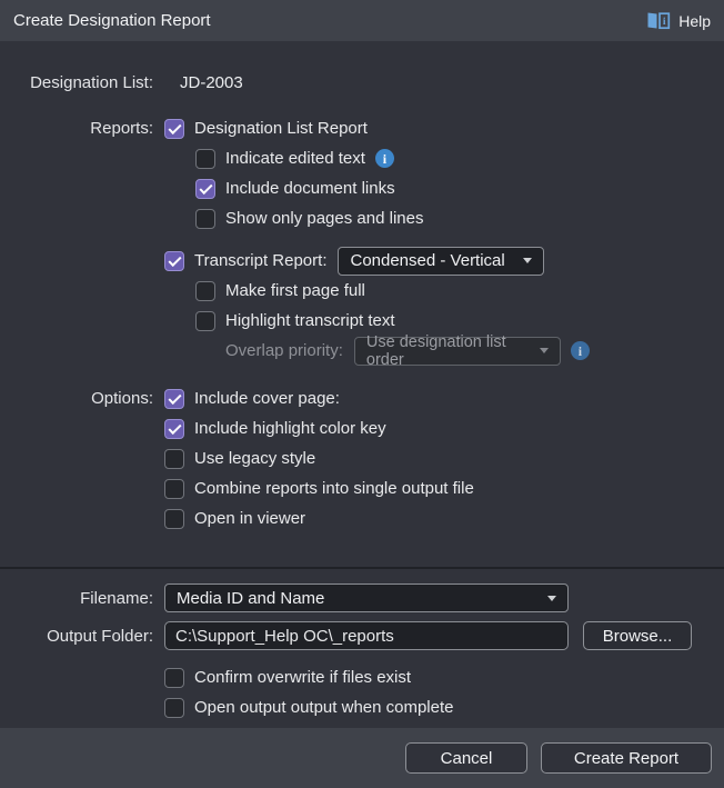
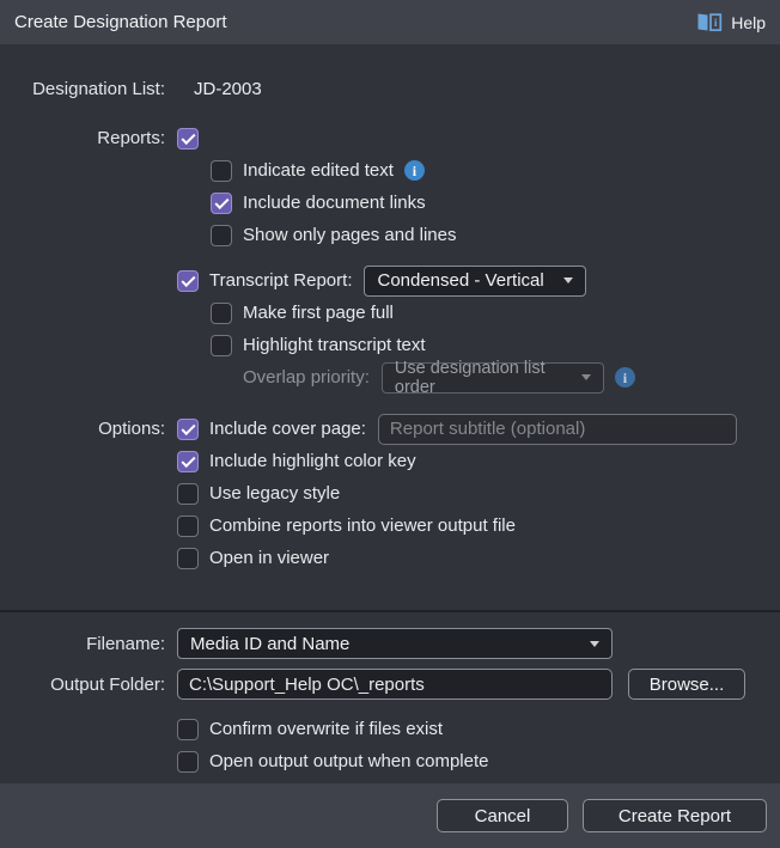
  Create Designation Report
  i
  Help
  Designation List:
  JD-2003
  Reports:
- Designation List Report
  Indicate edited text
  i
  Include document links
  Show only pages and lines
  Transcript Report:
  Condensed - Vertical
  Make first page full
  Highlight transcript text
  Overlap priority:
  Use designation list order
  i
  Options:
  Include cover page:
+ Report subtitle (optional)
  Include highlight color key
  Use legacy style
- Combine reports into single output file
+ Combine reports into viewer output file
  Open in viewer
  Filename:
  Media ID and Name
  Output Folder:
  C:\Support_Help OC\_reports
  Browse...
  Confirm overwrite if files exist
  Open output output when complete
  Cancel
  Create Report
